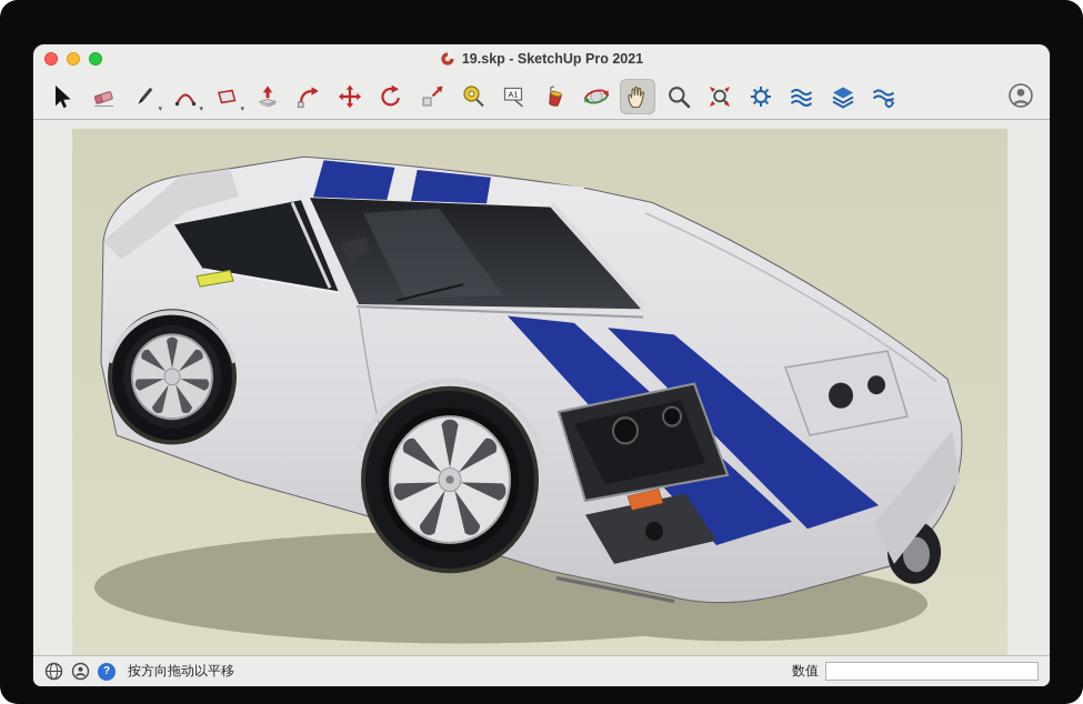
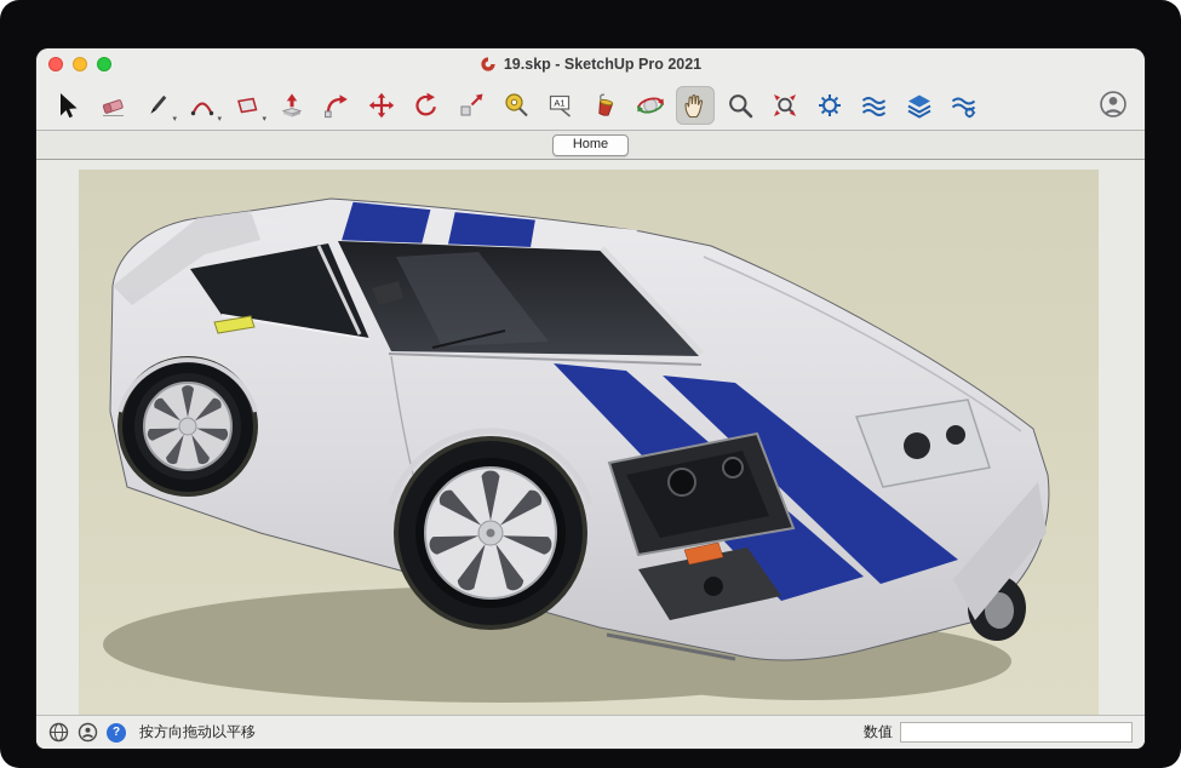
  19.skp - SketchUp Pro 2021
+ Home
  ?
  按方向拖动以平移
  数值
